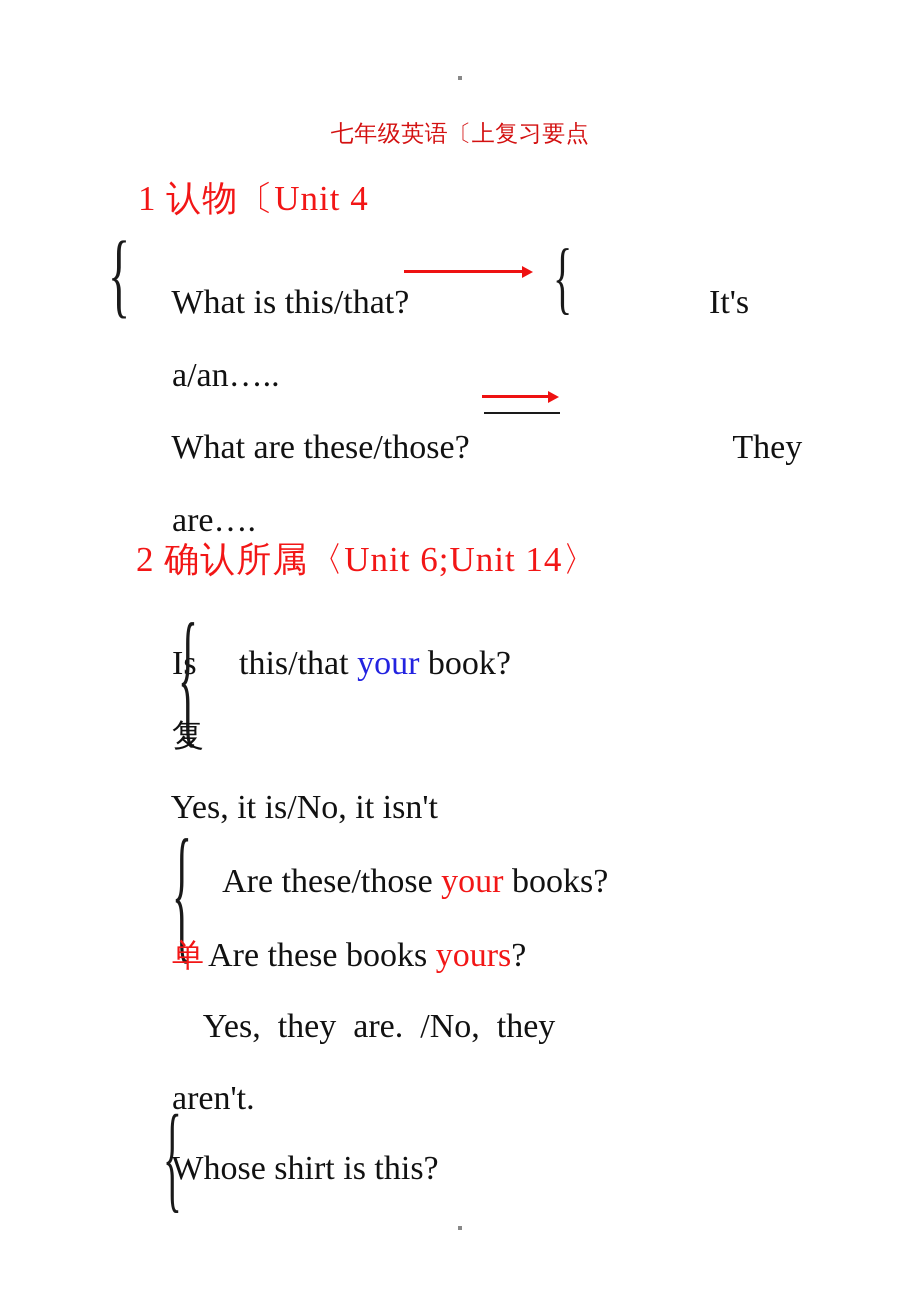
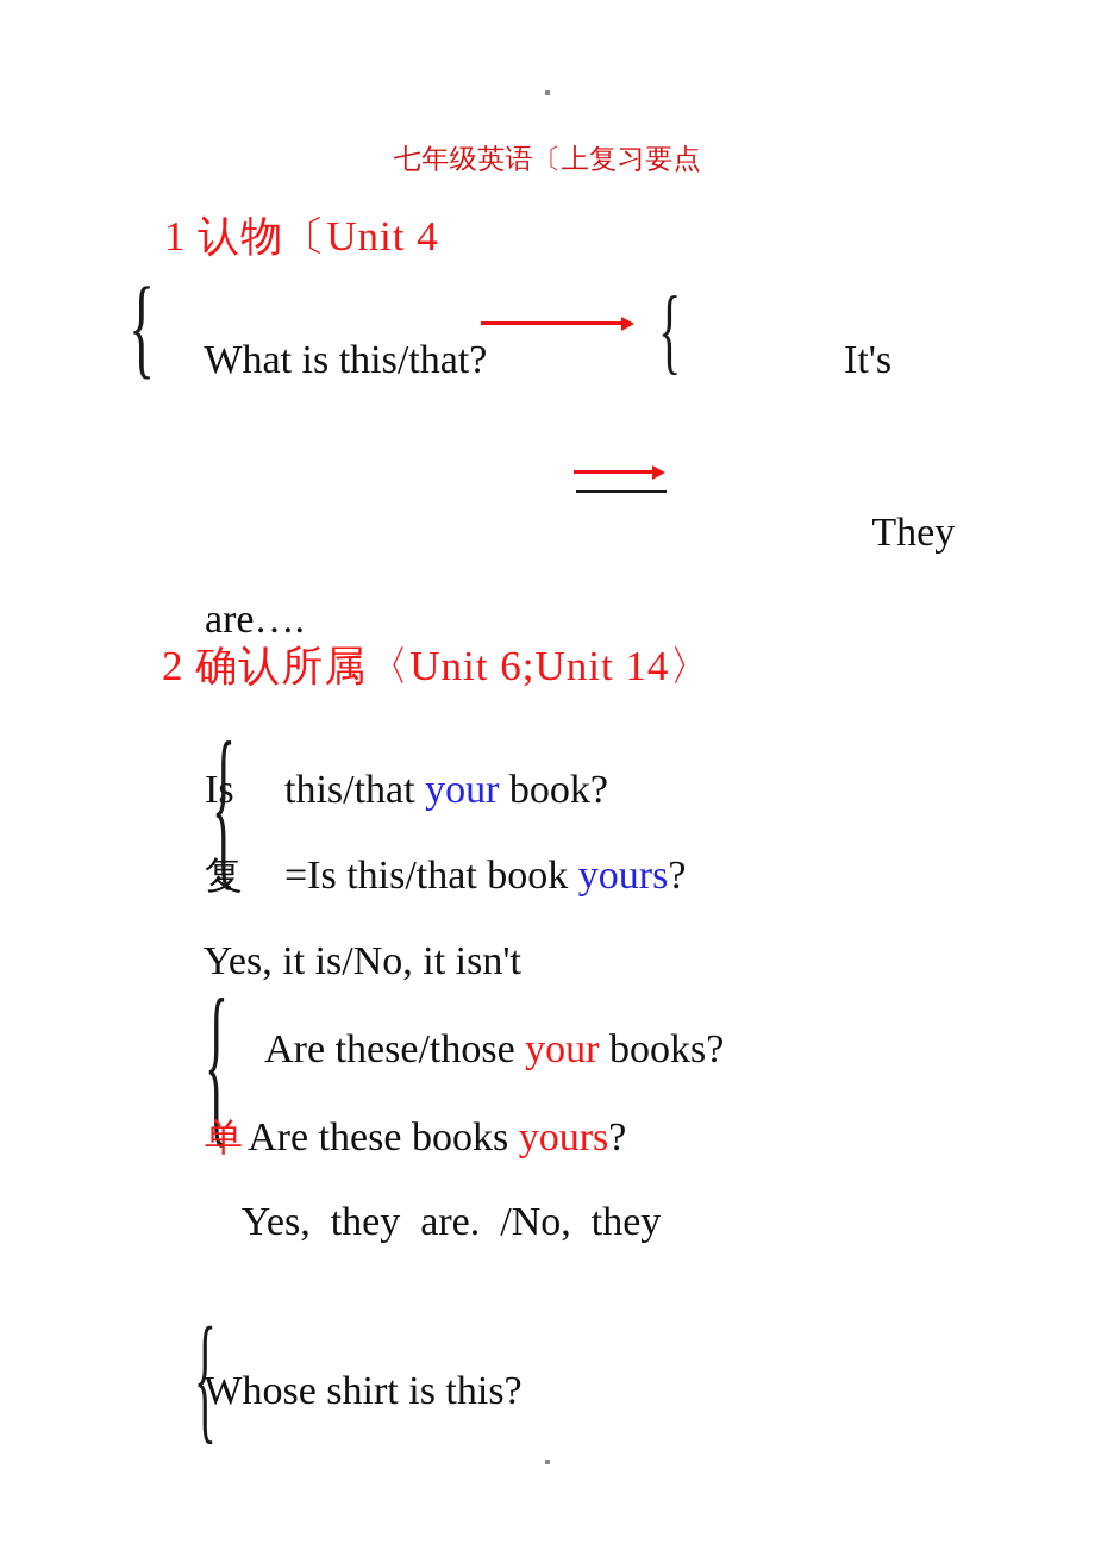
  七年级英语〔上复习要点
  1 认物〔Unit 4
  {
  What is this/that?
  {
  It's
- a/an…..
- What are these/those?
  They
  are….
  2 确认所属〈Unit 6;Unit 14〉
  Is
  {
  this/that your book?
  复
+ =Is this/that book yours?
  Yes, it is/No, it isn't
  {
  Are these/those your books?
  单
  Are these books yours?
  Yes, they are. /No, they
- aren't.
  {
  Whose shirt is this?
